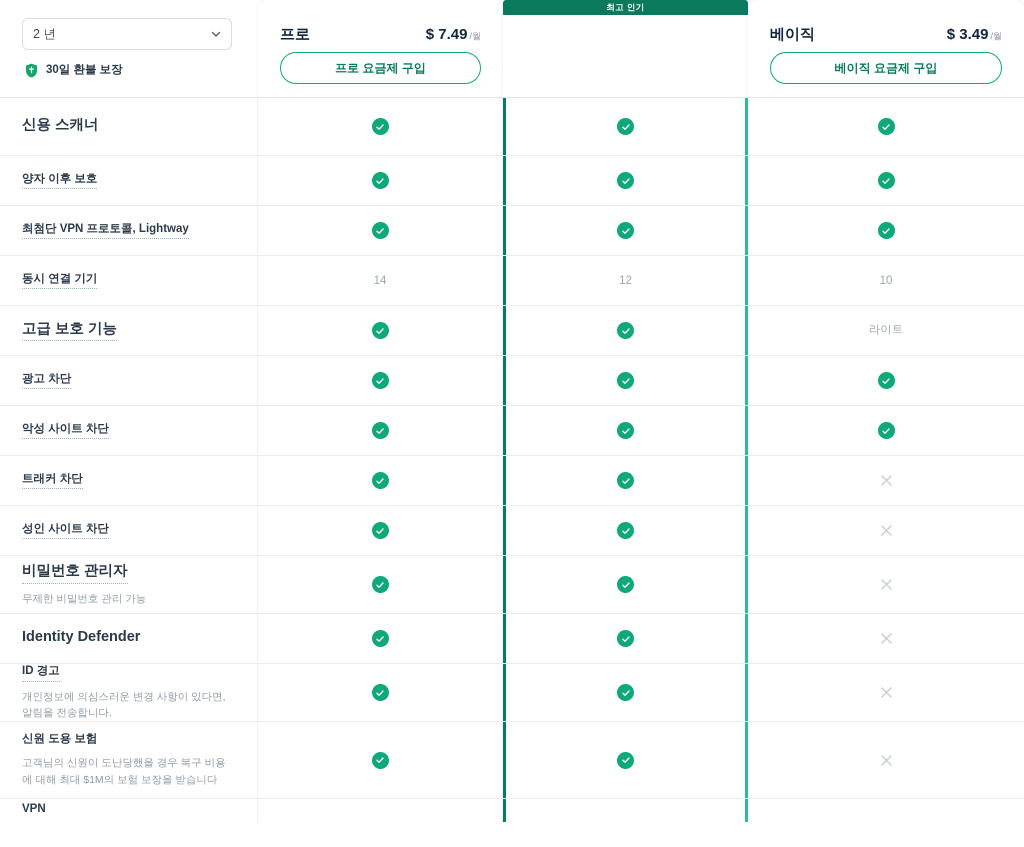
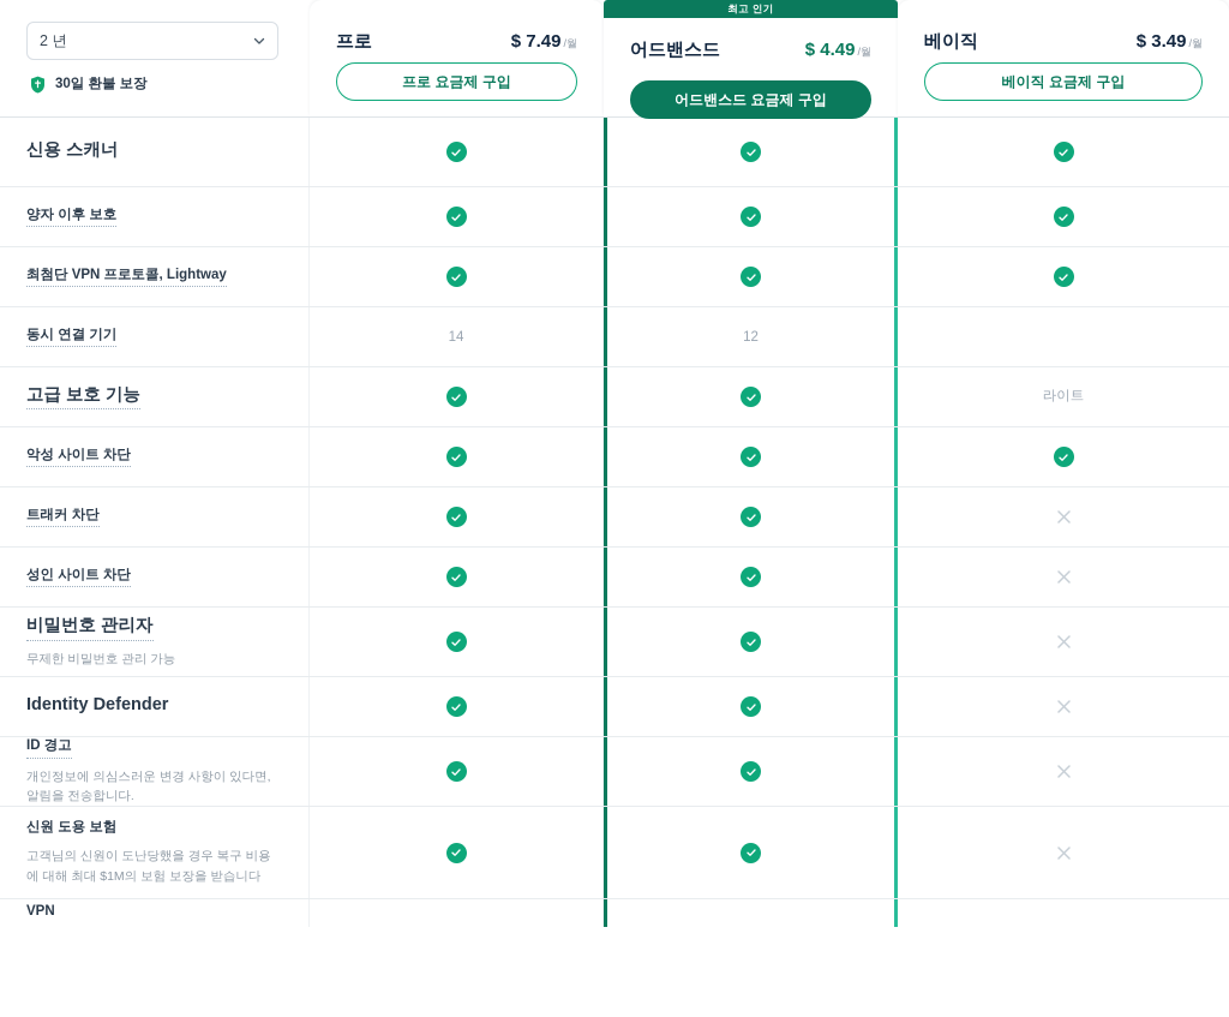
  2 년
  30일 환불 보장
  프로
  $ 7.49 /월
  프로 요금제 구입
  최고 인기
+ 어드밴스드
+ $ 4.49 /월
+ 어드밴스드 요금제 구입
  베이직
  $ 3.49 /월
  베이직 요금제 구입
  신용 스캐너
  양자 이후 보호
  최첨단 VPN 프로토콜, Lightway
  동시 연결 기기
  14
  12
- 10
  고급 보호 기능
  라이트
- 광고 차단
  악성 사이트 차단
  트래커 차단
  성인 사이트 차단
  비밀번호 관리자
  무제한 비밀번호 관리 가능
  Identity Defender
  ID 경고
  개인정보에 의심스러운 변경 사항이 있다면, 알림을 전송합니다.
  신원 도용 보험
  고객님의 신원이 도난당했을 경우 복구 비용에 대해 최대 $1M의 보험 보장을 받습니다
  VPN
